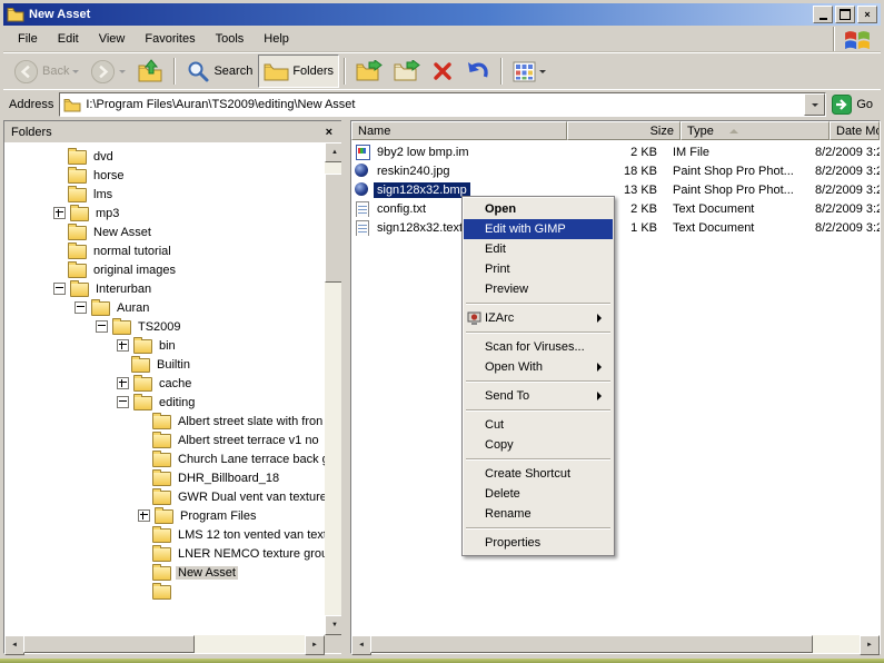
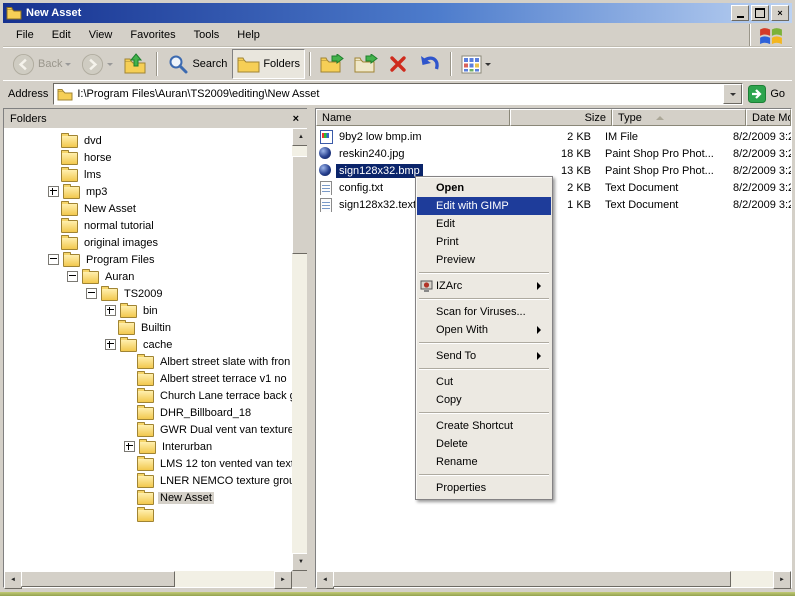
  New Asset
  ×
  File
  Edit
  View
  Favorites
  Tools
  Help
  Back
  Search
  Folders
  Address
  I:\Program Files\Auran\TS2009\editing\New Asset
  Go
  Folders
  ×
  dvd
  horse
  lms
  mp3
  New Asset
  normal tutorial
  original images
- Interurban
+ Program Files
  Auran
  TS2009
  bin
  Builtin
  cache
- editing
  Albert street slate with fron
  Albert street terrace v1 no
  Church Lane terrace back
  DHR_Billboard_18
  GWR Dual vent van texture
- Program Files
+ Interurban
  LMS 12 ton vented van tex
  LNER NEMCO texture gro
  New Asset
  Name
  Size
  Type
  9by2 low bmp.im
  2 KB
  IM File
  8/2/2009 3:
  reskin240.jpg
  18 KB
  Paint Shop Pro Phot...
  8/2/2009 3:
  sign128x32.bmp
  13 KB
  Paint Shop Pro Phot...
  8/2/2009 3:
  config.txt
  2 KB
  Text Document
  8/2/2009 3:
  sign128x32.tex
  1 KB
  Text Document
  8/2/2009 3:
  Open
  Edit with GIMP
  Edit
  Print
  Preview
  IZArc
  Scan for Viruses...
  Open With
  Send To
  Cut
  Copy
  Create Shortcut
  Delete
  Rename
  Properties
